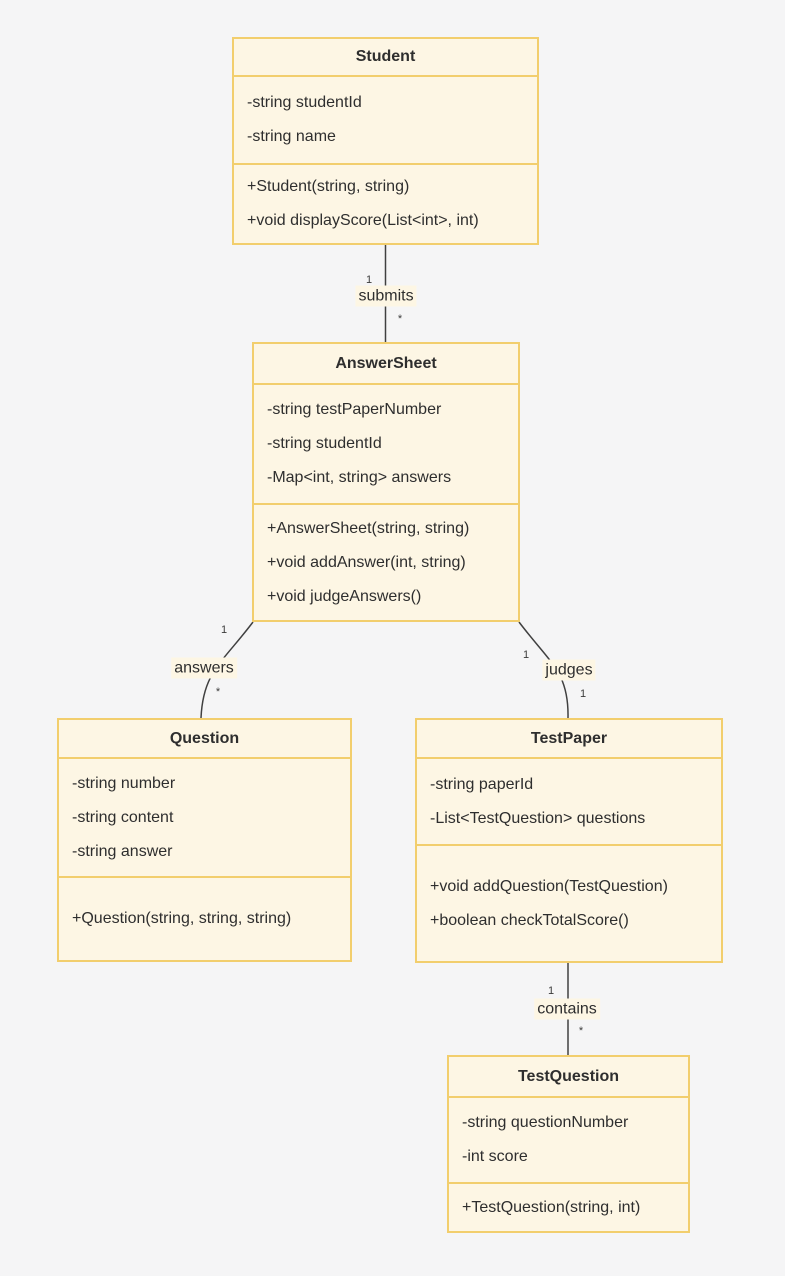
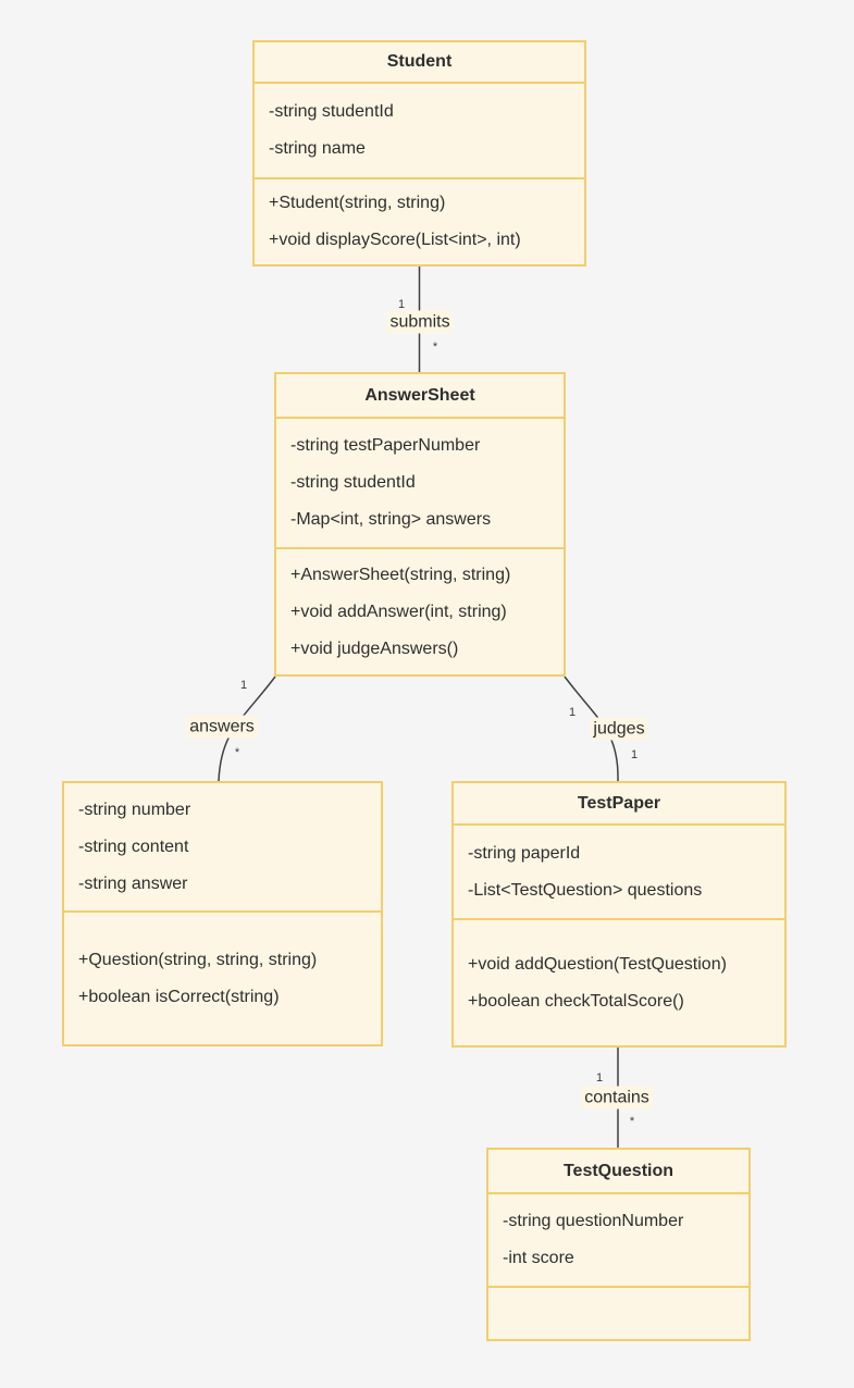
  Student
  -string studentId
  -string name
  +Student(string, string)
  +void displayScore(List<int>, int)
  AnswerSheet
  -string testPaperNumber
  -string studentId
  -Map<int, string> answers
  +AnswerSheet(string, string)
  +void addAnswer(int, string)
  +void judgeAnswers()
- Question
  -string number
  -string content
  -string answer
  +Question(string, string, string)
+ +boolean isCorrect(string)
  TestPaper
  -string paperId
  -List<TestQuestion> questions
  +void addQuestion(TestQuestion)
  +boolean checkTotalScore()
  TestQuestion
  -string questionNumber
  -int score
- +TestQuestion(string, int)
  submits
  answers
  judges
  contains
  1
  *
  1
  *
  1
  1
  1
  *
